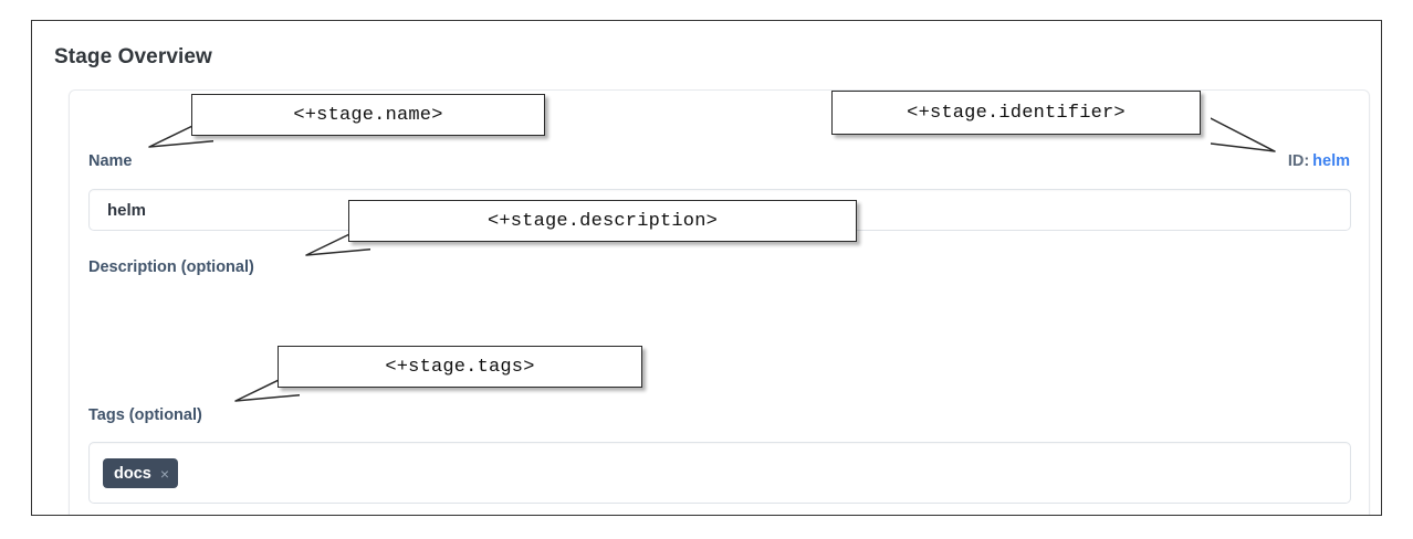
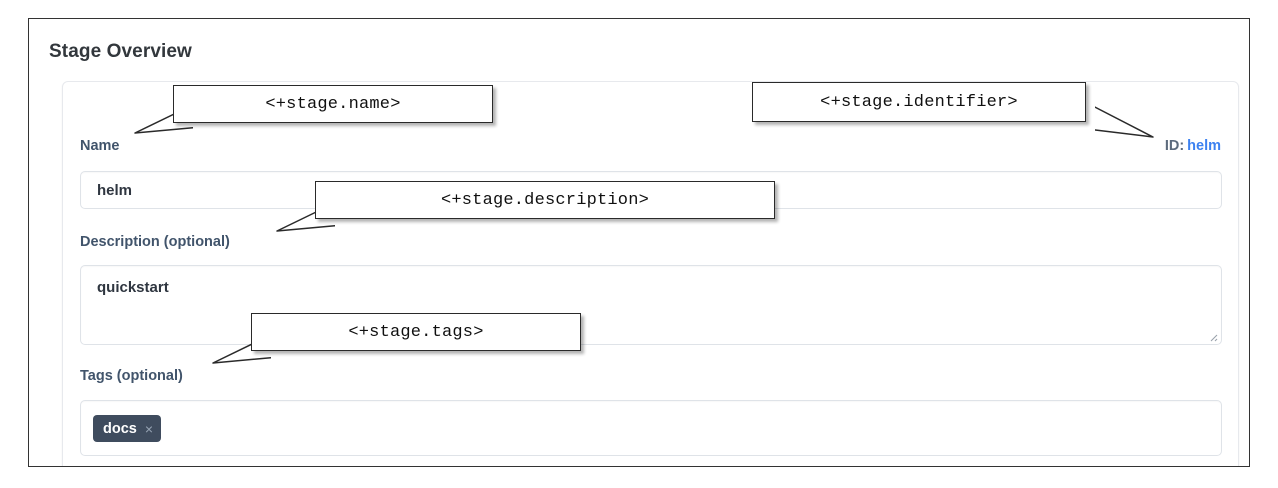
  Stage Overview
  Name
  helm
  ID: helm
  Description (optional)
+ quickstart
  Tags (optional)
  docs
  ×
  <+stage.name>
  <+stage.identifier>
  <+stage.description>
  <+stage.tags>
